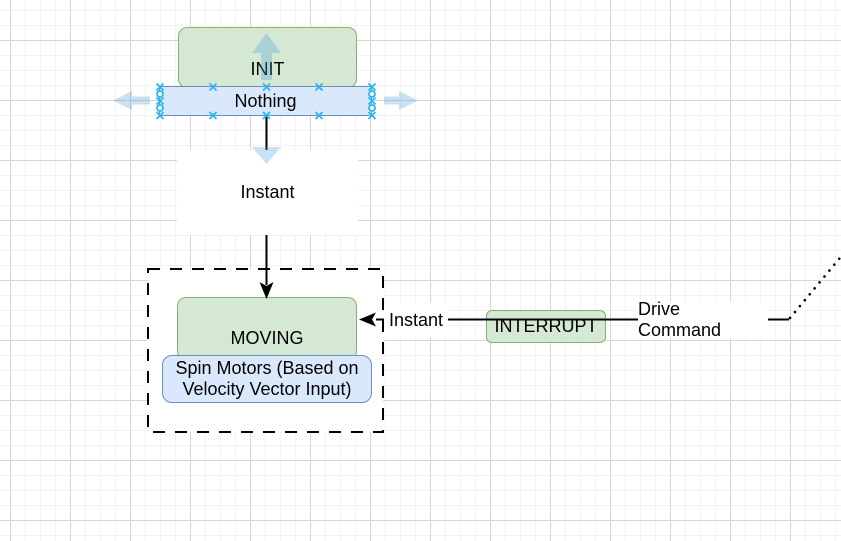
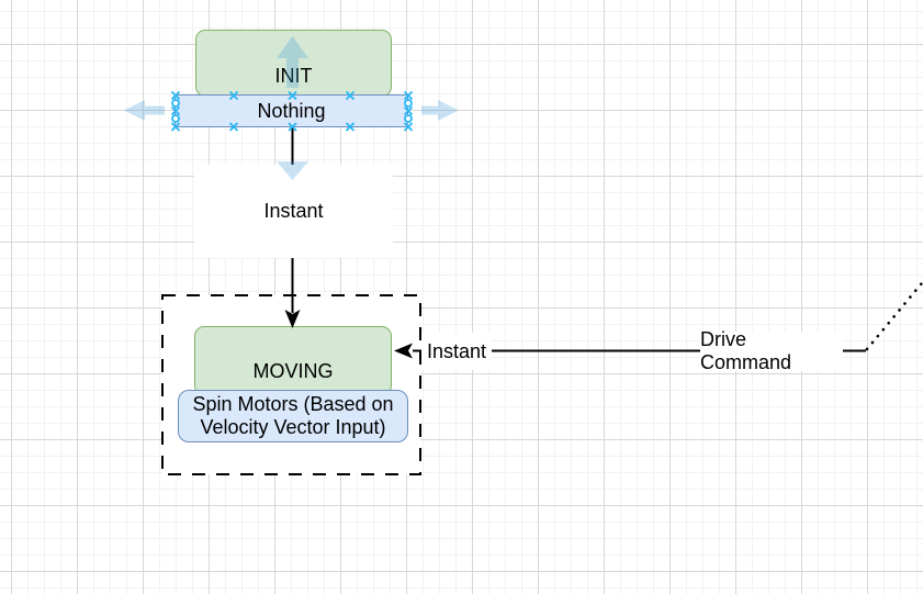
  INIT
  Nothing
  MOVING
  Spin Motors (Based on
  Velocity Vector Input)
- INTERRUPT
  Instant
  Instant
  Drive Command
